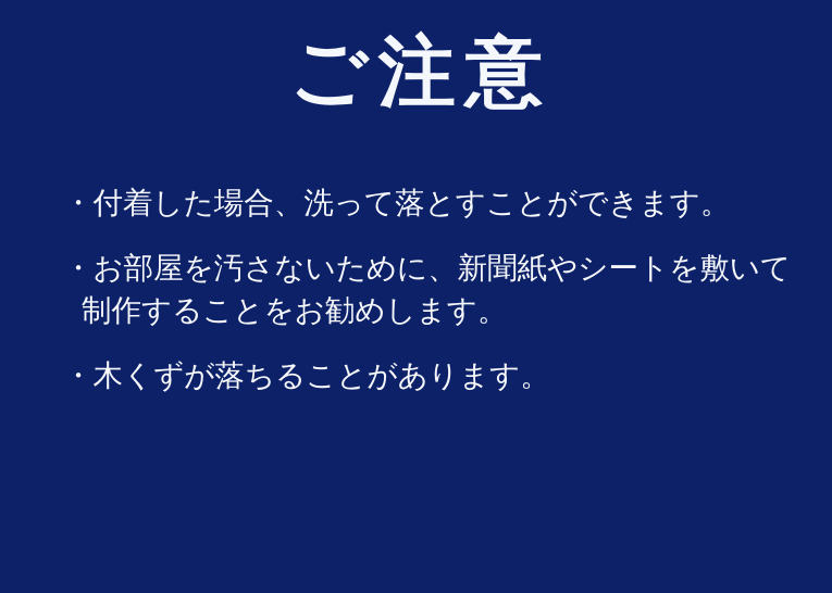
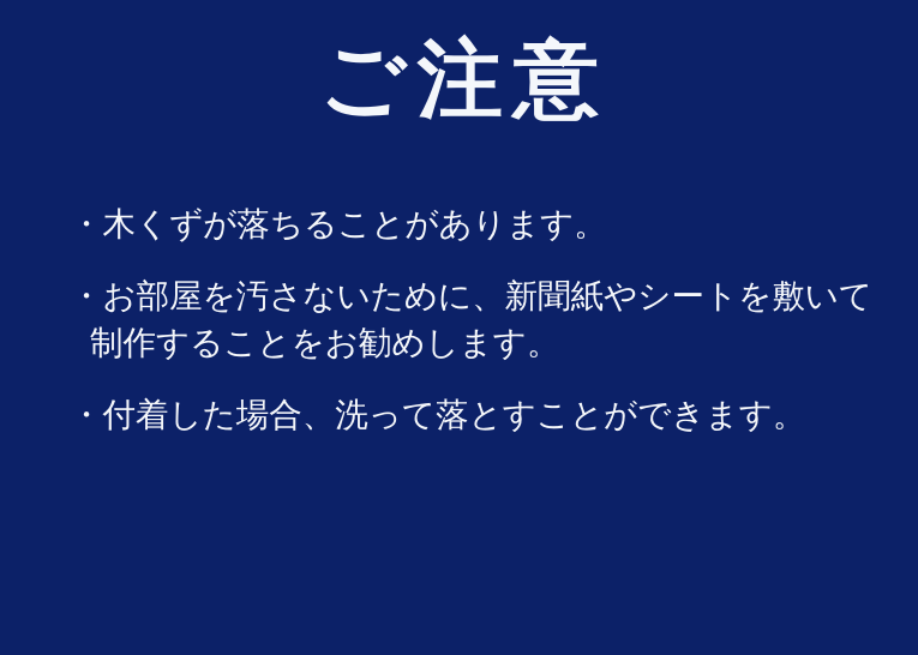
  ご注意
- ・付着した場合、洗って落とすことができます。
+ ・木くずが落ちることがあります。
  ・お部屋を汚さないために、新聞紙やシートを敷いて
  制作することをお勧めします。
- ・木くずが落ちることがあります。
+ ・付着した場合、洗って落とすことができます。
